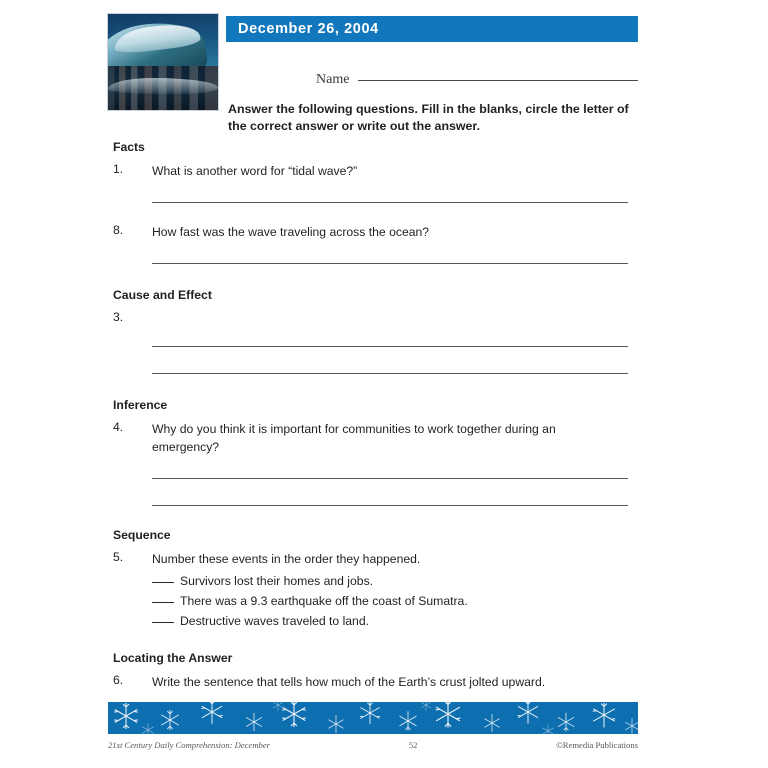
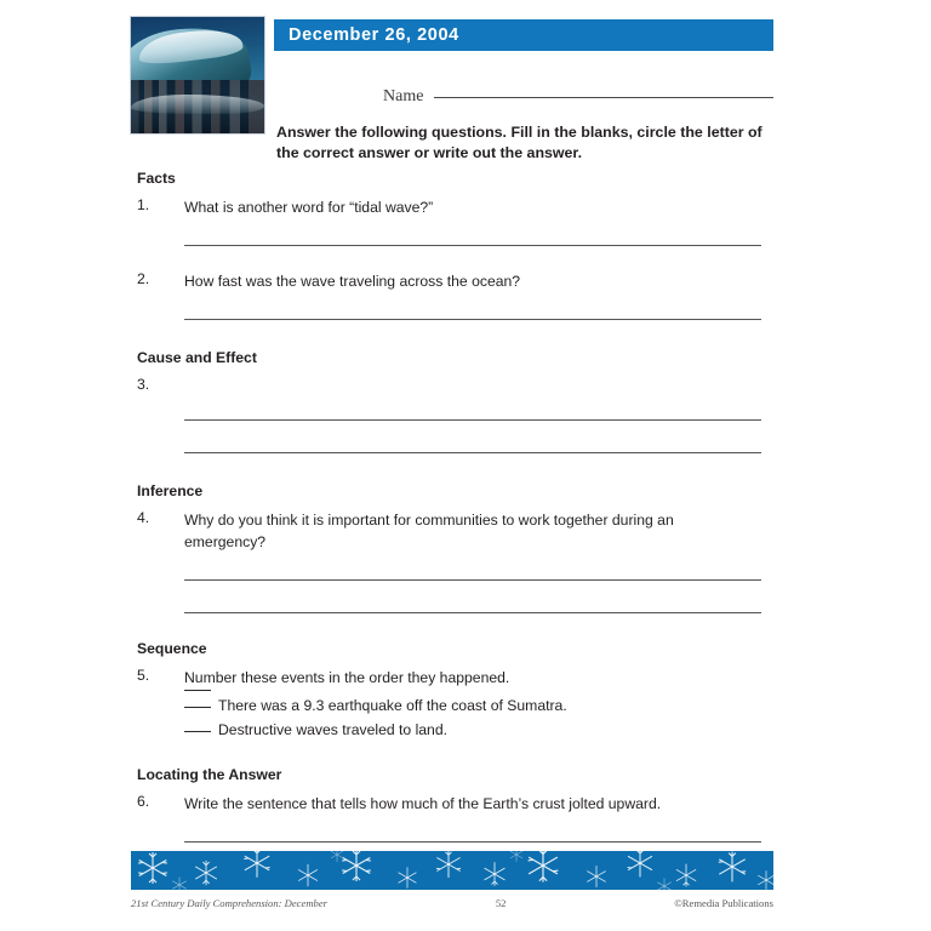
  December 26, 2004
  Name
  Answer the following questions. Fill in the blanks, circle the letter of the correct answer or write out the answer.
  Facts
  1.
  What is another word for “tidal wave?”
- 8.
+ 2.
  How fast was the wave traveling across the ocean?
  Cause and Effect
  3.
  Inference
  4.
  Why do you think it is important for communities to work together during an emergency?
  Sequence
  5.
  Number these events in the order they happened.
- Survivors lost their homes and jobs.
  There was a 9.3 earthquake off the coast of Sumatra.
  Destructive waves traveled to land.
  Locating the Answer
  6.
  Write the sentence that tells how much of the Earth’s crust jolted upward.
  21st Century Daily Comprehension: December
  52
  ©Remedia Publications
